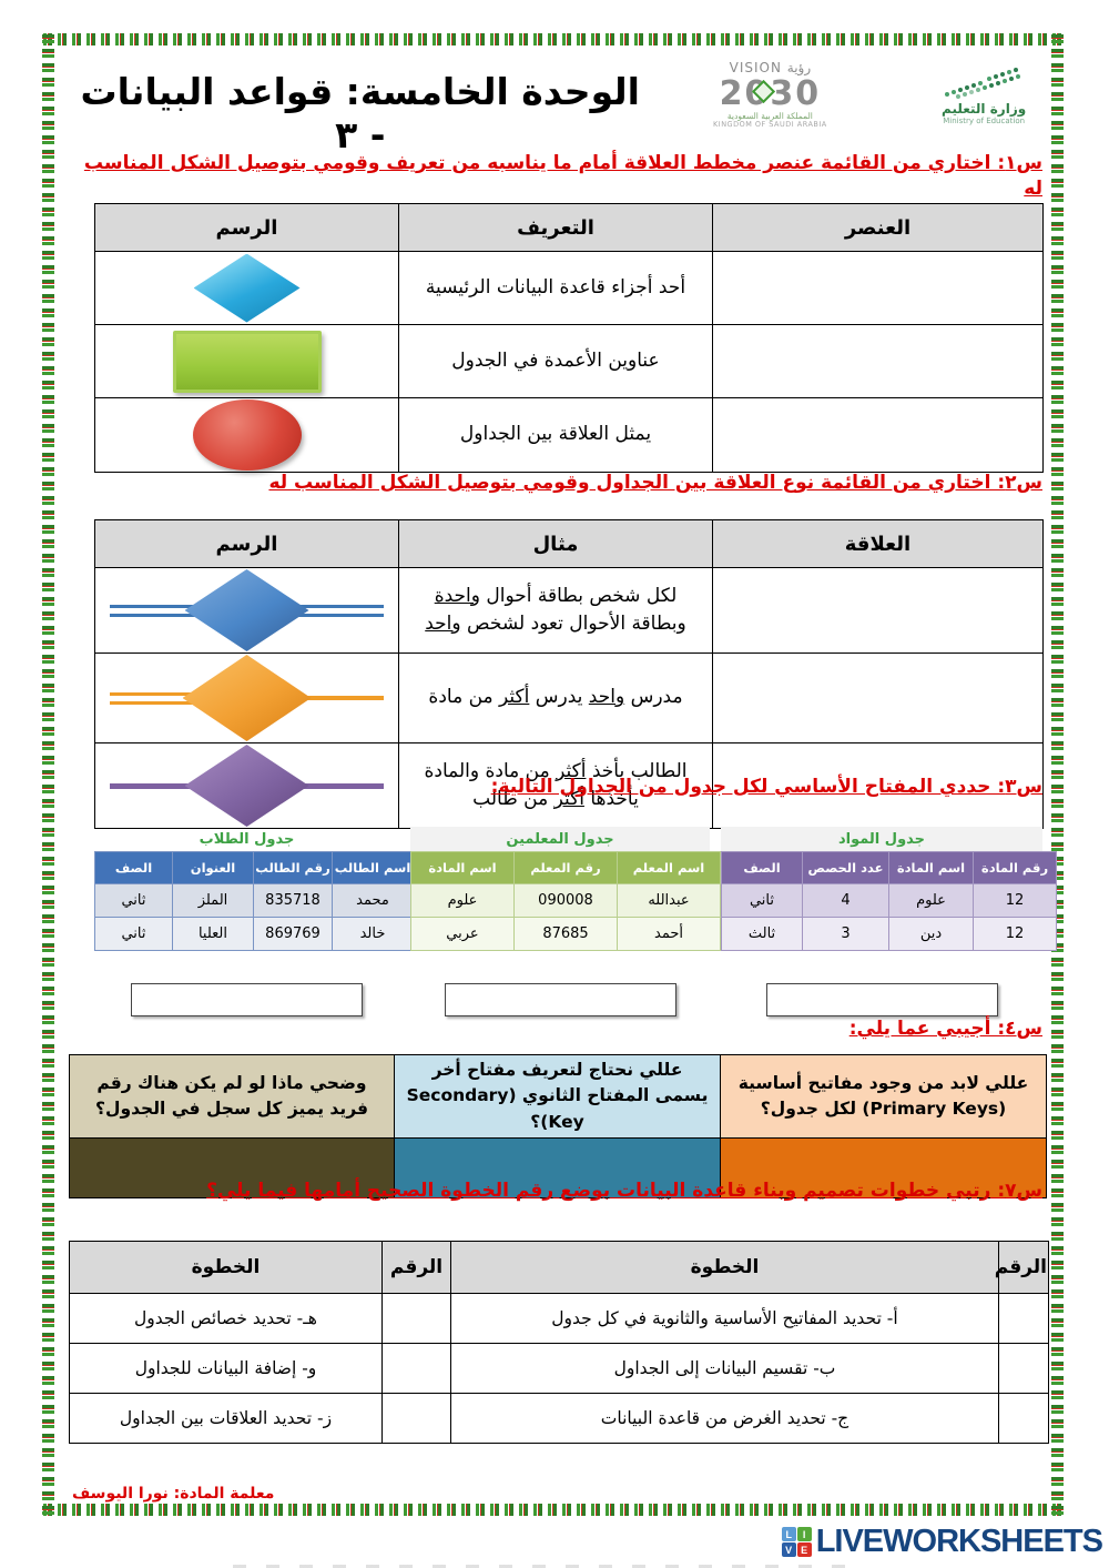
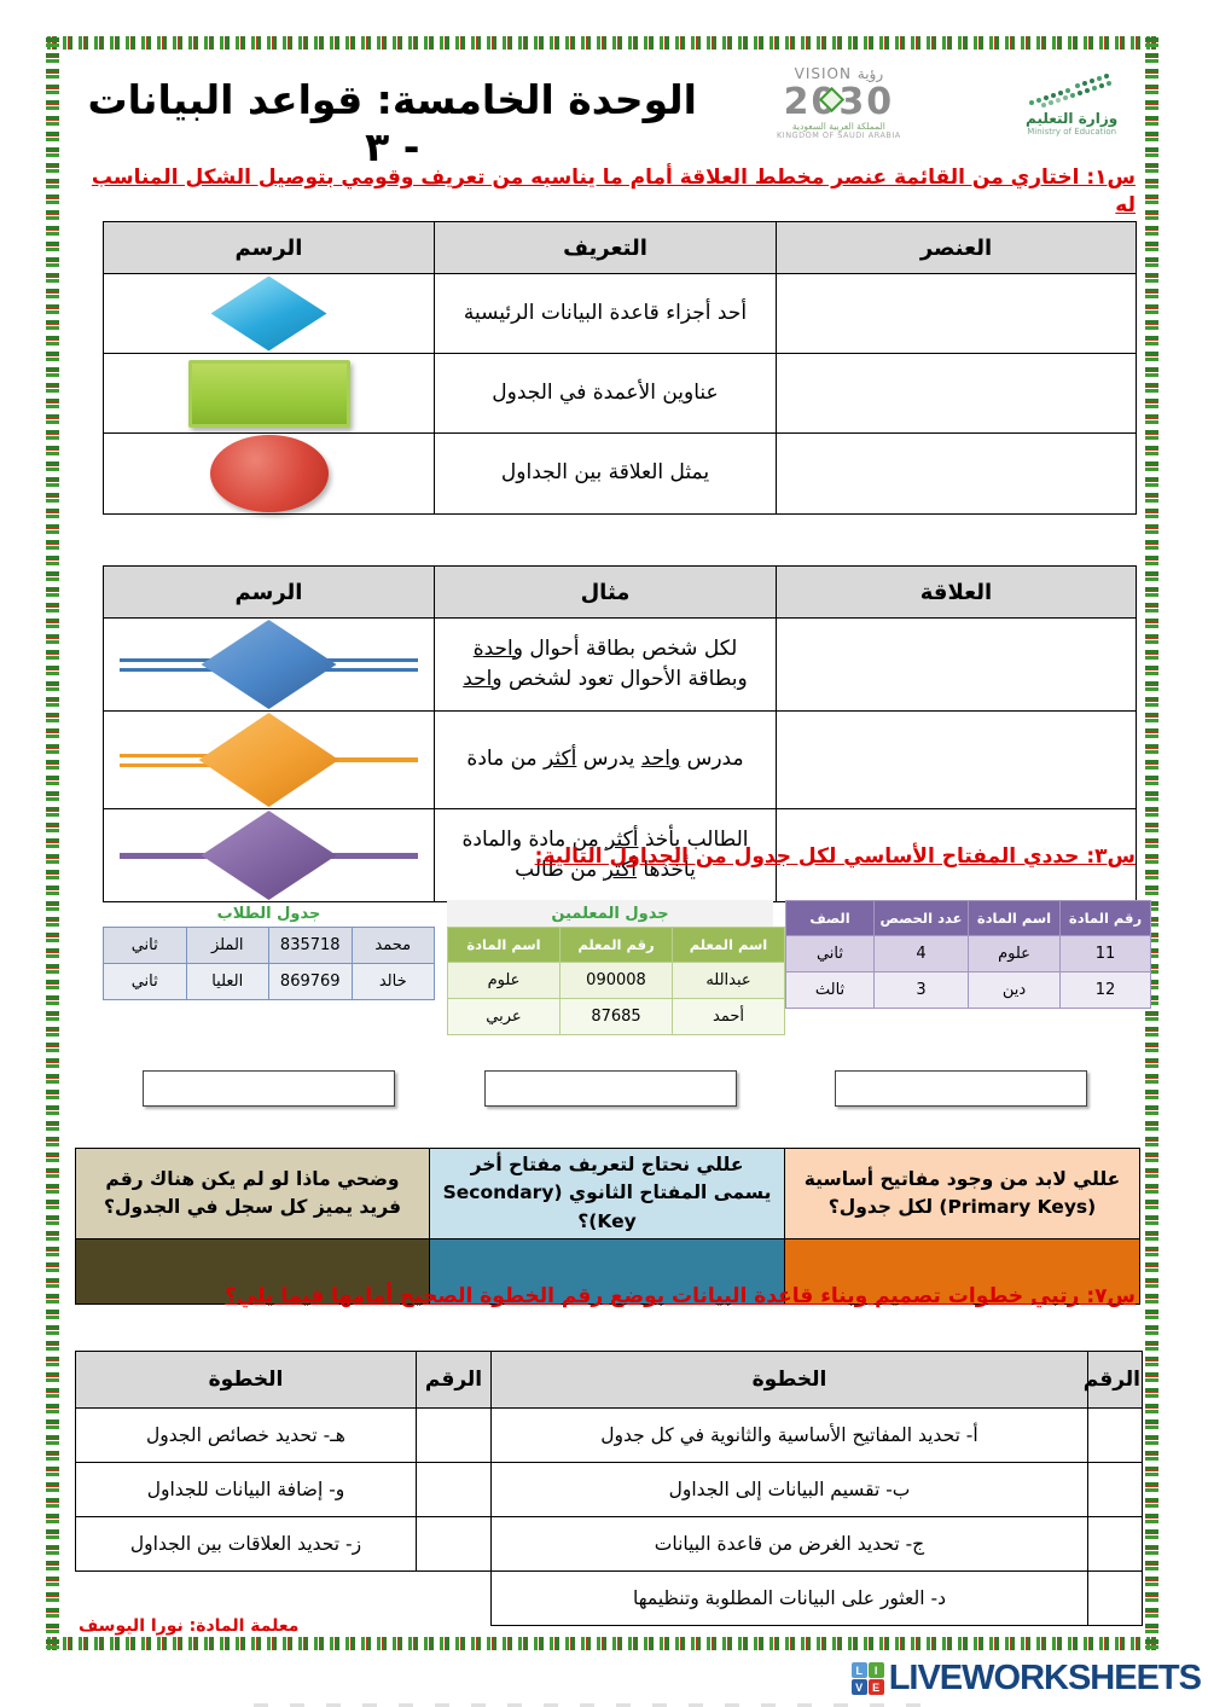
  الوحدة الخامسة: قواعد البيانات - ٣
  VISION رؤية
  230
  المملكة العربية السعودية
  KINGDOM OF SAUDI ARABIA
  وزارة التعليم
  Ministry of Education
  س١: اختاري من القائمة عنصر مخطط العلاقة أمام ما يناسبه من تعريف وقومي بتوصيل الشكل المناسب له
  العنصر	التعريف	الرسم
  	أحد أجزاء قاعدة البيانات الرئيسية
  	عناوين الأعمدة في الجدول
  	يمثل العلاقة بين الجداول
- س٢: اختاري من القائمة نوع العلاقة بين الجداول وقومي بتوصيل الشكل المناسب له
  العلاقة	مثال	الرسم
  	لكل شخص بطاقة أحوال واحدة وبطاقة الأحوال تعود لشخص واحد
  	مدرس واحد يدرس أكثر من مادة
  	الطالب يأخذ أكثر من مادة والمادة يأخذها أكثر من طالب
  س٣: حددي المفتاح الأساسي لكل جدول من الجداول التالية:
  جدول الطلاب
- اسم الطالب	رقم الطالب	العنوان	الصف
  محمد	835718	الملز	ثاني
  خالد	869769	العليا	ثاني
  جدول المعلمين
  اسم المعلم	رقم المعلم	اسم المادة
  عبدالله	090008	علوم
  أحمد	87685	عربي
- جدول المواد
  رقم المادة	اسم المادة	عدد الحصص	الصف
- 12	علوم	4	ثاني
+ 11	علوم	4	ثاني
  12	دين	3	ثالث
- س٤: أجيبي عما يلي:
  عللي لابد من وجود مفاتيح أساسية (Primary Keys) لكل جدول؟	عللي نحتاج لتعريف مفتاح أخر يسمى المفتاح الثانوي (Secondary Key)؟	وضحي ماذا لو لم يكن هناك رقم فريد يميز كل سجل في الجدول؟
  س٧: رتبي خطوات تصميم وبناء قاعدة البيانات بوضع رقم الخطوة الصحيح أمامها فيما يلي؟
  الرقم	الخطوة	الرقم	الخطوة
  	أ- تحديد المفاتيح الأساسية والثانوية في كل جدول		هـ- تحديد خصائص الجدول
  	ب- تقسيم البيانات إلى الجداول		و- إضافة البيانات للجداول
  	ج- تحديد الغرض من قاعدة البيانات		ز- تحديد العلاقات بين الجداول
+ 	د- العثور على البيانات المطلوبة وتنظيمها
  معلمة المادة: نورا اليوسف
  L
  I
  V
  E
  LIVEWORKSHEETS
